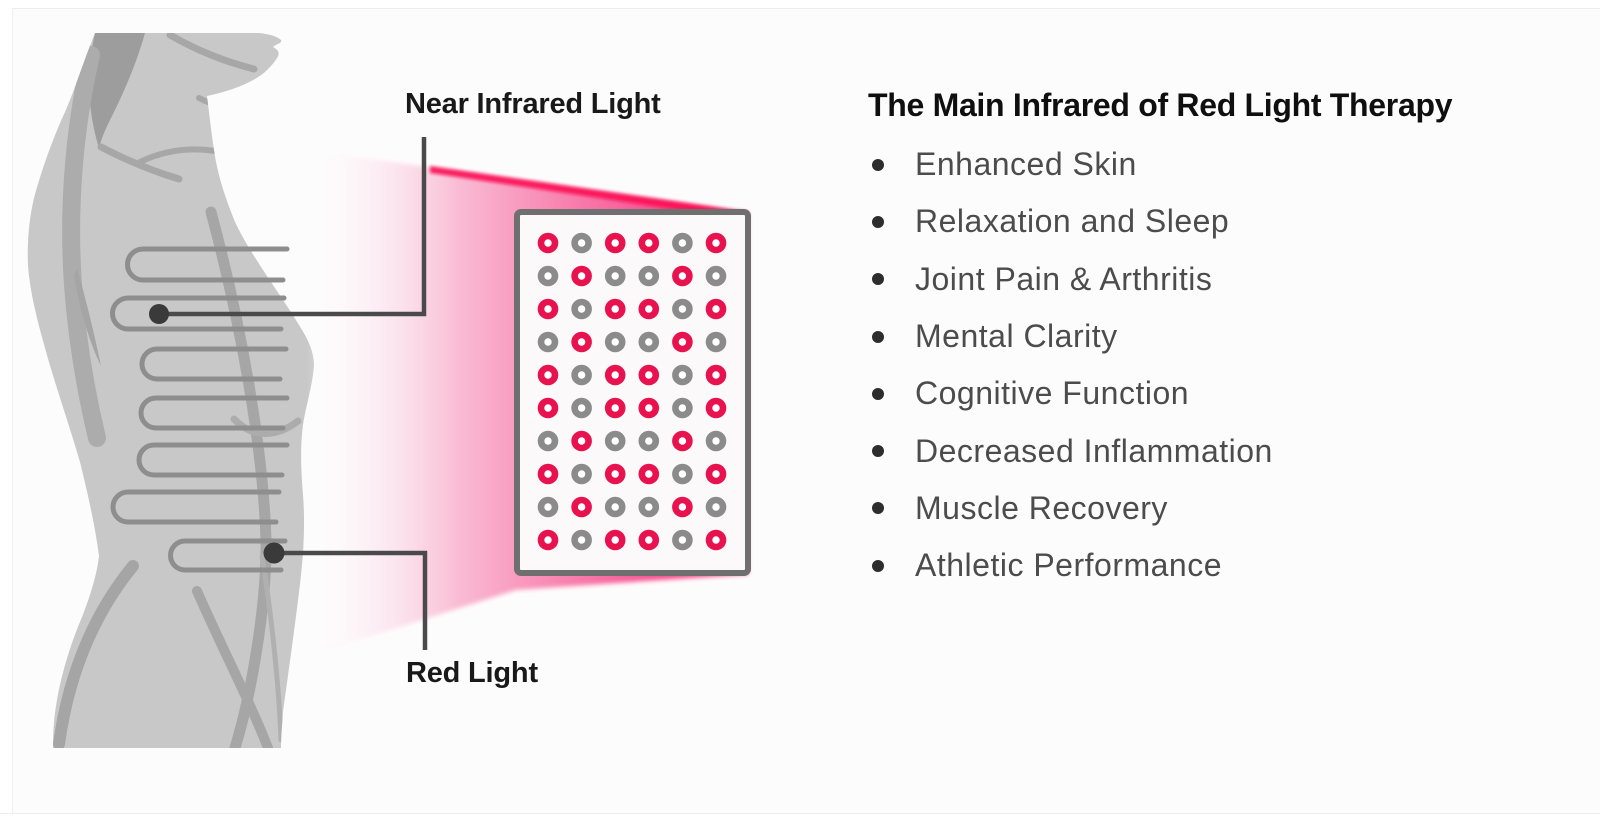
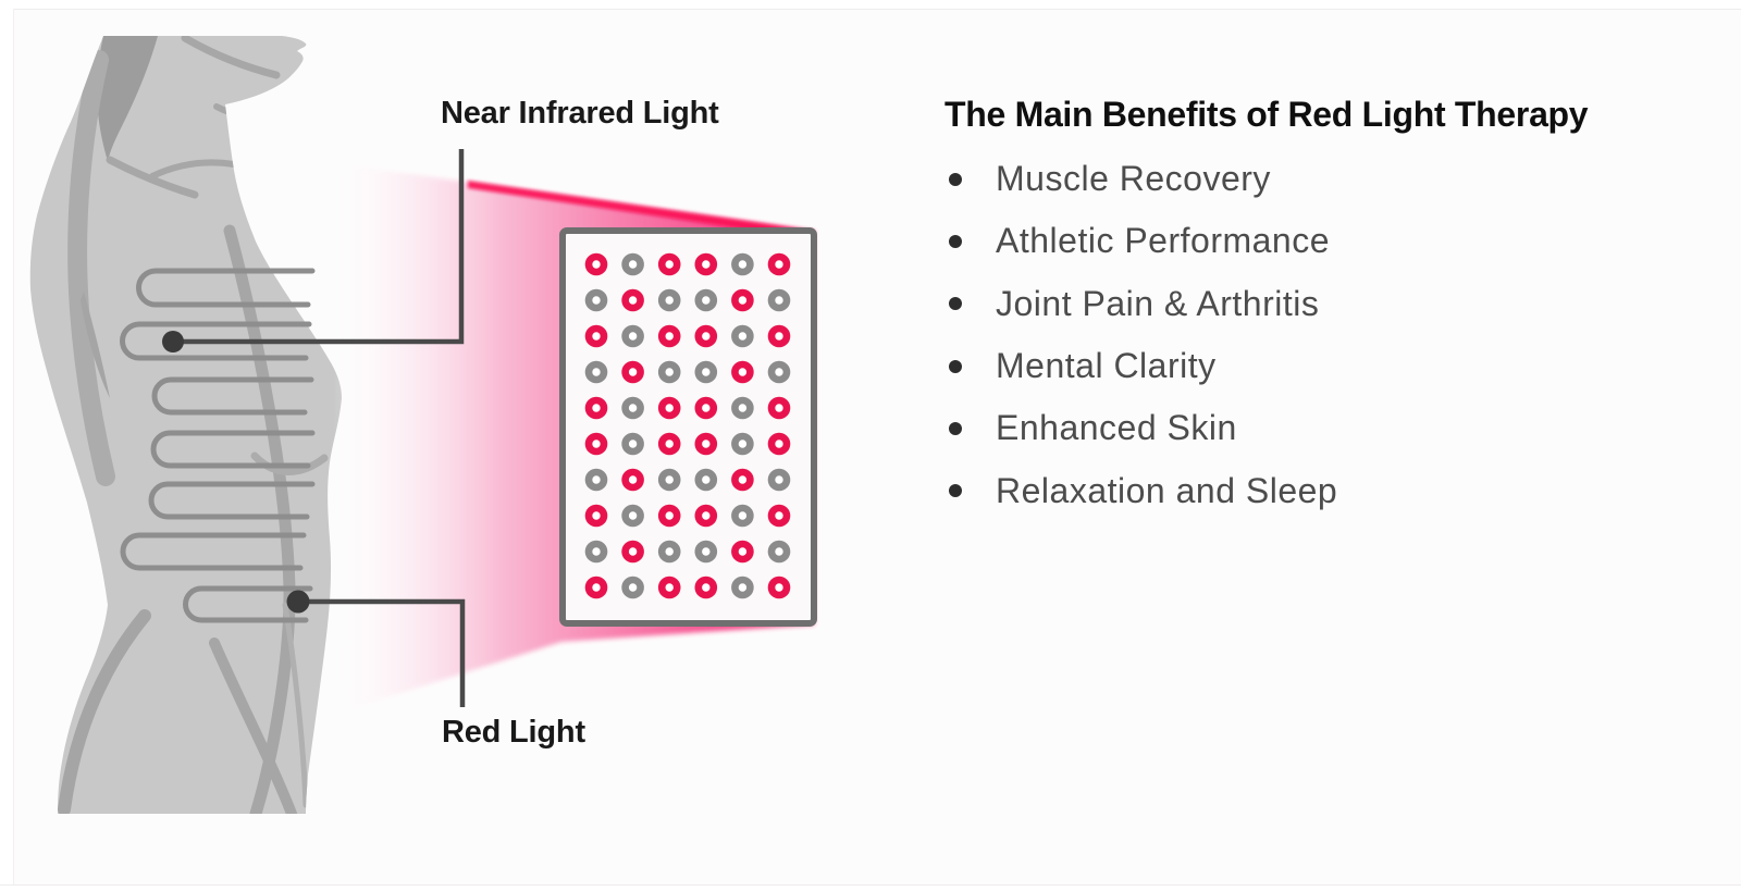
  Near Infrared Light
  Red Light
- The Main Infrared of Red Light Therapy
+ The Main Benefits of Red Light Therapy
- Enhanced Skin
+ Muscle Recovery
- Relaxation and Sleep
+ Athletic Performance
  Joint Pain & Arthritis
  Mental Clarity
- Cognitive Function
- Decreased Inflammation
- Muscle Recovery
+ Enhanced Skin
- Athletic Performance
+ Relaxation and Sleep
